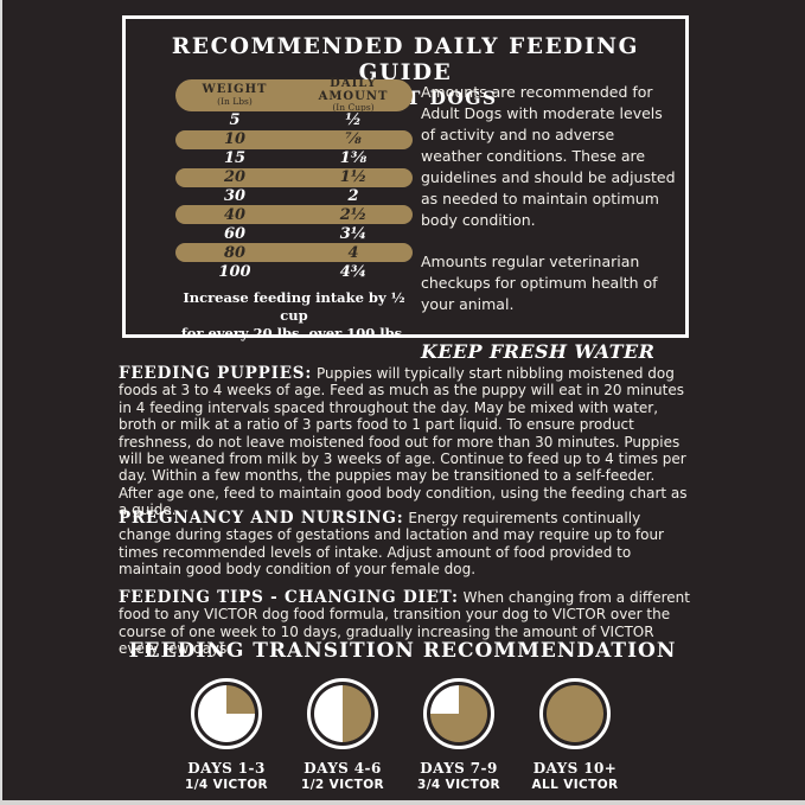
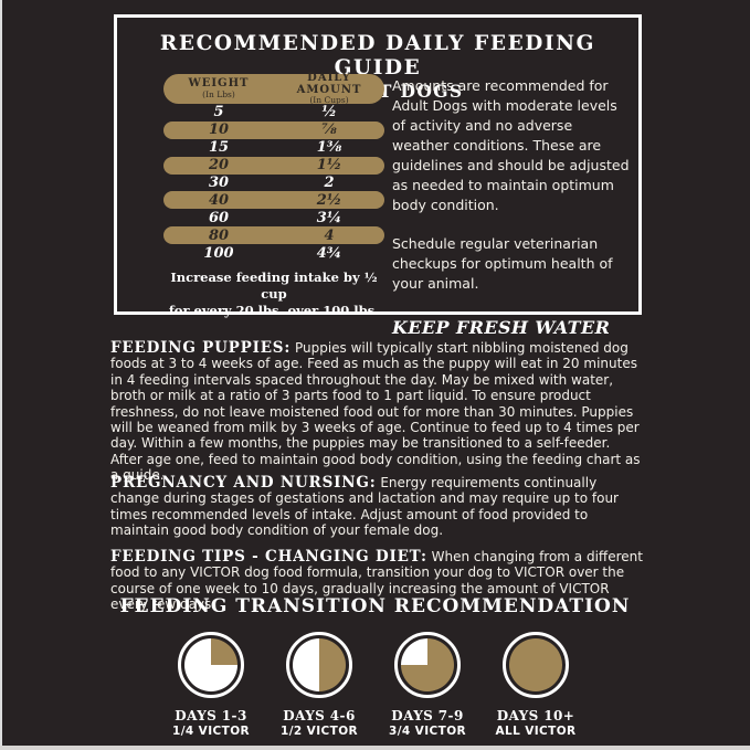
  RECOMMENDED DAILY FEEDING GUIDE
  WEIGHT
  (In Lbs)
  DAILY AMOUNT
  (In Cups)
  5
  ½
  10
  ⅞
  15
  1⅜
  20
  1½
  30
  2
  40
  2½
  60
  3¼
  80
  4
  100
  4¾
  Increase feeding intake by ½ cup
  for every 20 lbs. over 100 lbs.
  Amounts are recommended for Adult Dogs with moderate levels of activity and no adverse weather conditions. These are guidelines and should be adjusted as needed to maintain optimum body condition.
- Amounts regular veterinarian checkups for optimum health of your animal.
+ Schedule regular veterinarian checkups for optimum health of your animal.
  KEEP FRESH WATER
  FEEDING PUPPIES: Puppies will typically start nibbling moistened dog foods at 3 to 4 weeks of age. Feed as much as the puppy will eat in 20 minutes in 4 feeding intervals spaced throughout the day. May be mixed with water, broth or milk at a ratio of 3 parts food to 1 part liquid. To ensure product freshness, do not leave moistened food out for more than 30 minutes. Puppies will be weaned from milk by 3 weeks of age. Continue to feed up to 4 times per day. Within a few months, the puppies may be transitioned to a self-feeder. After age one, feed to maintain good body condition, using the feeding chart as a guide.
  PREGNANCY AND NURSING: Energy requirements continually change during stages of gestations and lactation and may require up to four times recommended levels of intake. Adjust amount of food provided to maintain good body condition of your female dog.
  FEEDING TIPS - CHANGING DIET: When changing from a different food to any VICTOR dog food formula, transition your dog to VICTOR over the course of one week to 10 days, gradually increasing the amount of VICTOR every few days.
  FEEDING TRANSITION RECOMMENDATION
  DAYS 1-3
  1/4 VICTOR
  DAYS 4-6
  1/2 VICTOR
  DAYS 7-9
  3/4 VICTOR
  DAYS 10+
  ALL VICTOR
